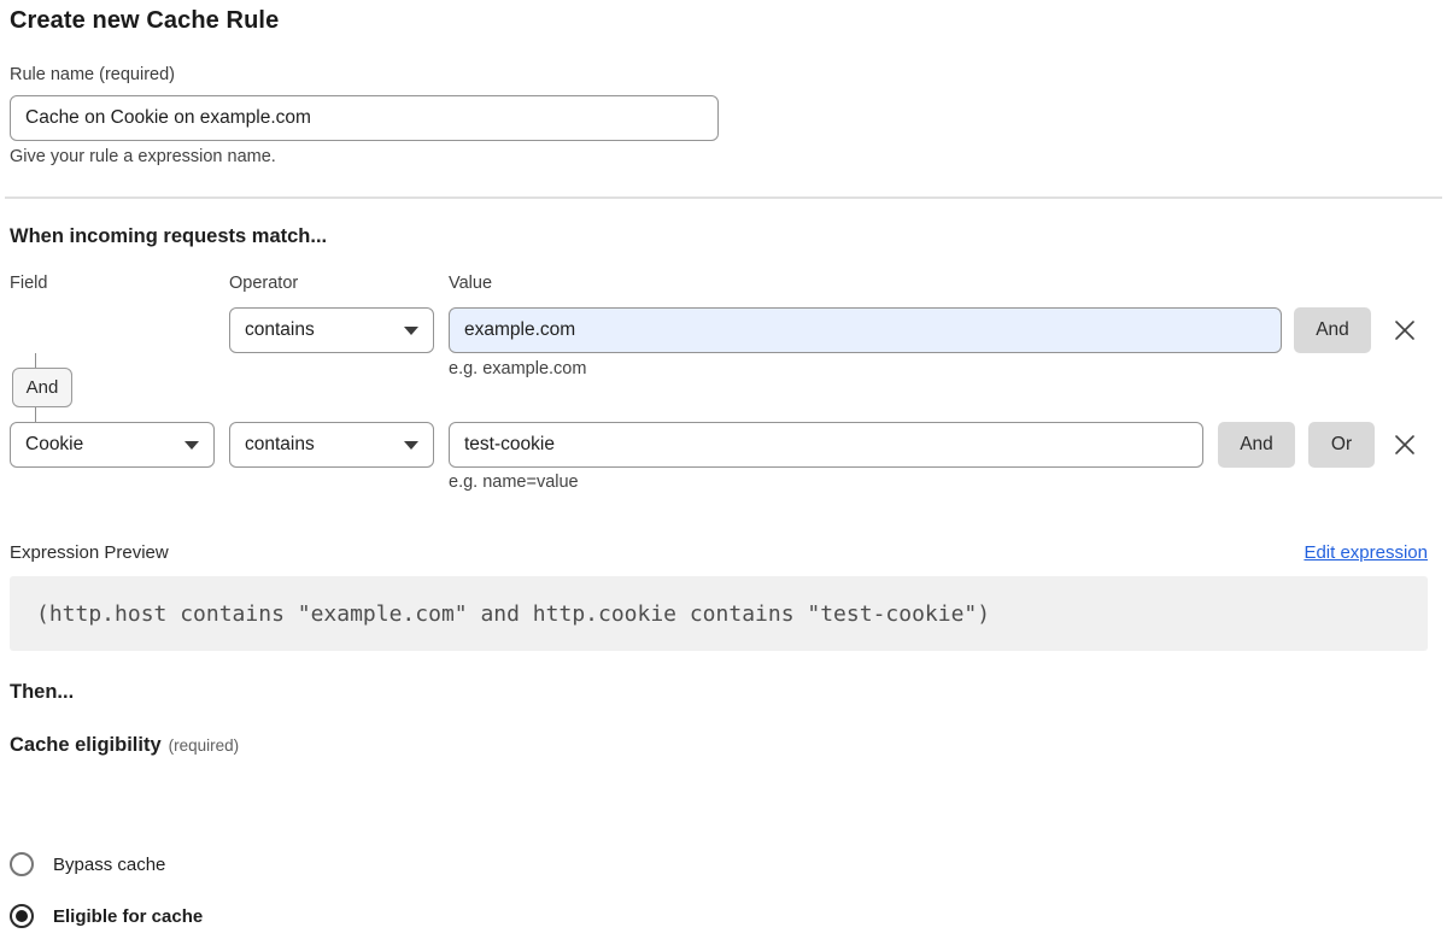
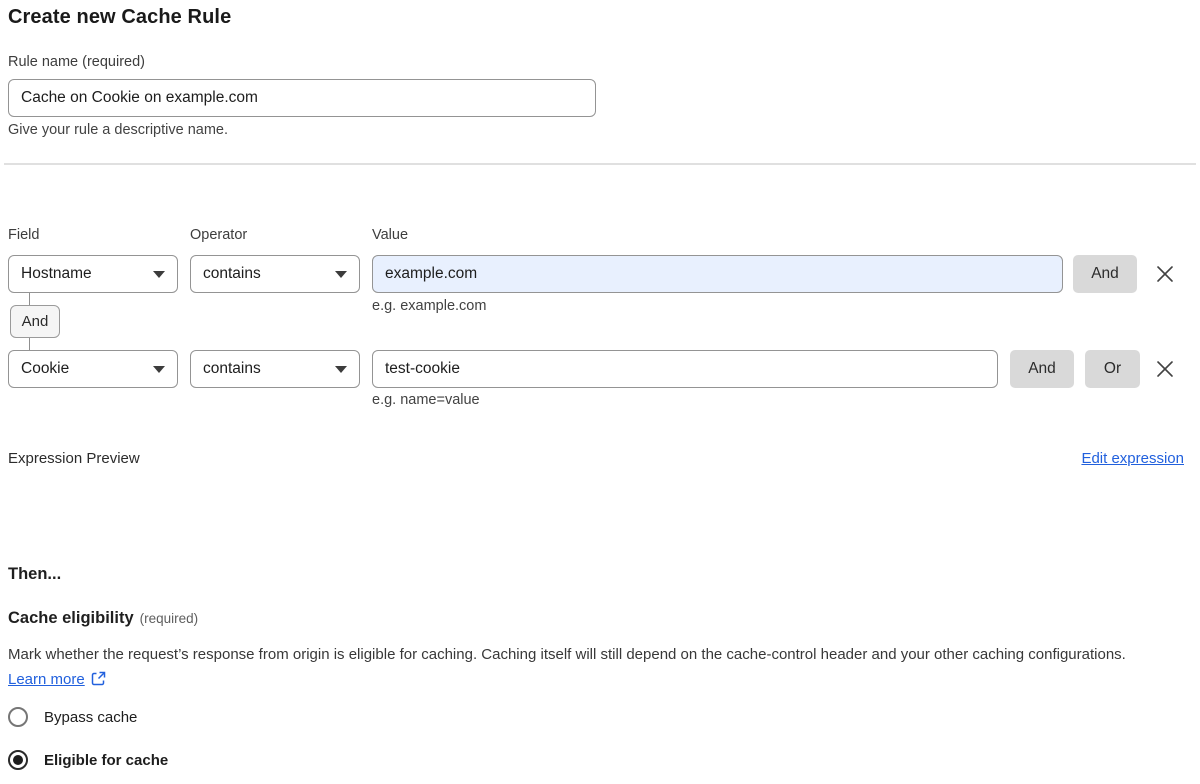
  Create new Cache Rule
  Rule name (required)
  Cache on Cookie on example.com
- Give your rule a expression name.
+ Give your rule a descriptive name.
- When incoming requests match...
  Field
  Operator
  Value
  And
+ Hostname
  contains
  example.com
  And
  e.g. example.com
  Cookie
  contains
  test-cookie
  And
  Or
  e.g. name=value
  Expression Preview
  Edit expression
- (http.host contains "example.com" and http.cookie contains "test-cookie")
  Then...
  Cache eligibility (required)
+ Mark whether the request’s response from origin is eligible for caching. Caching itself will still depend on the cache-control header and your other caching configurations. Learn more
  Bypass cache
  Eligible for cache
